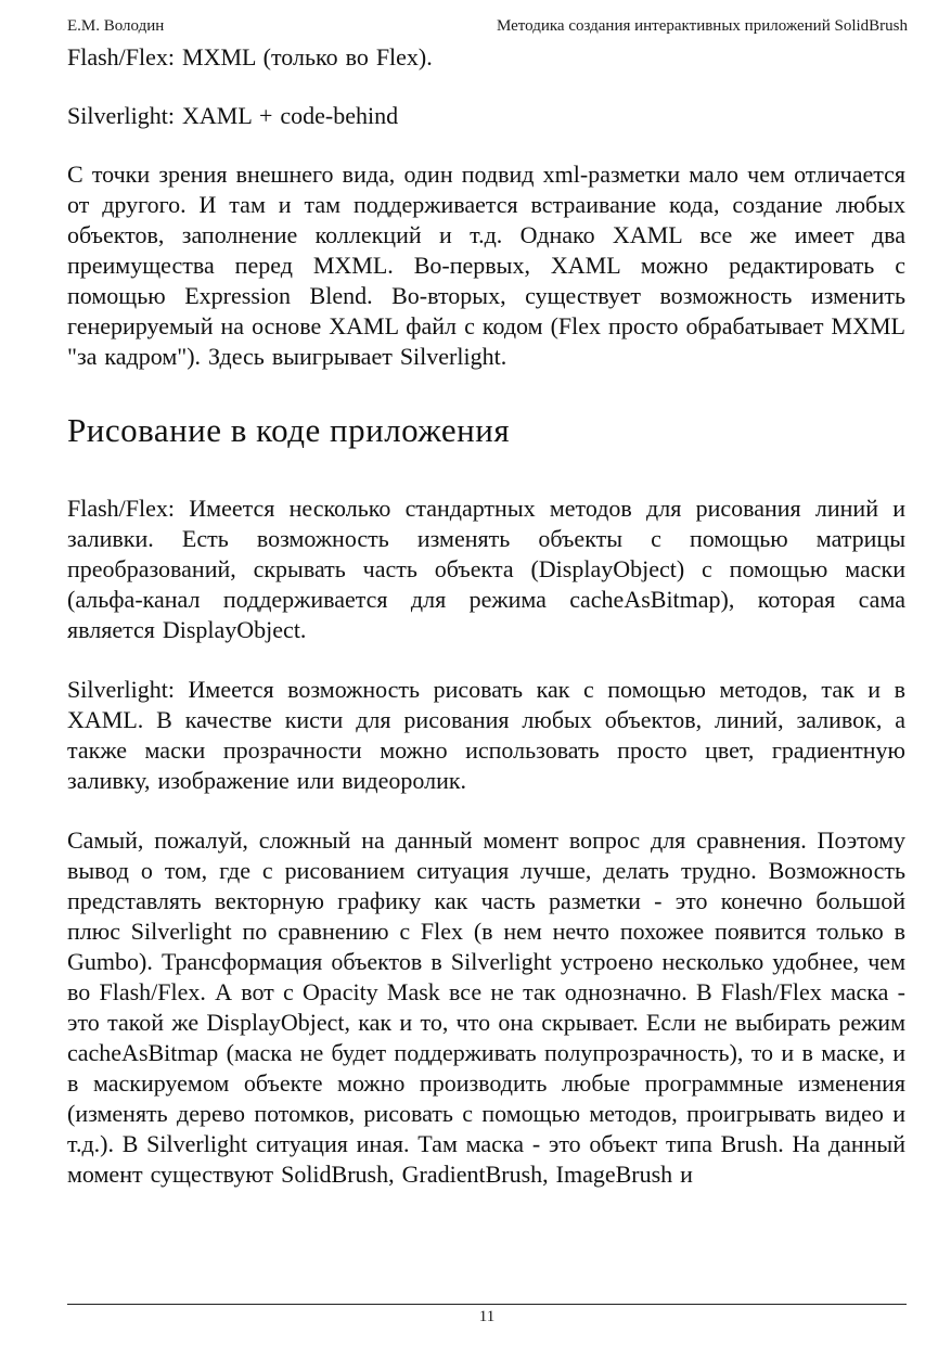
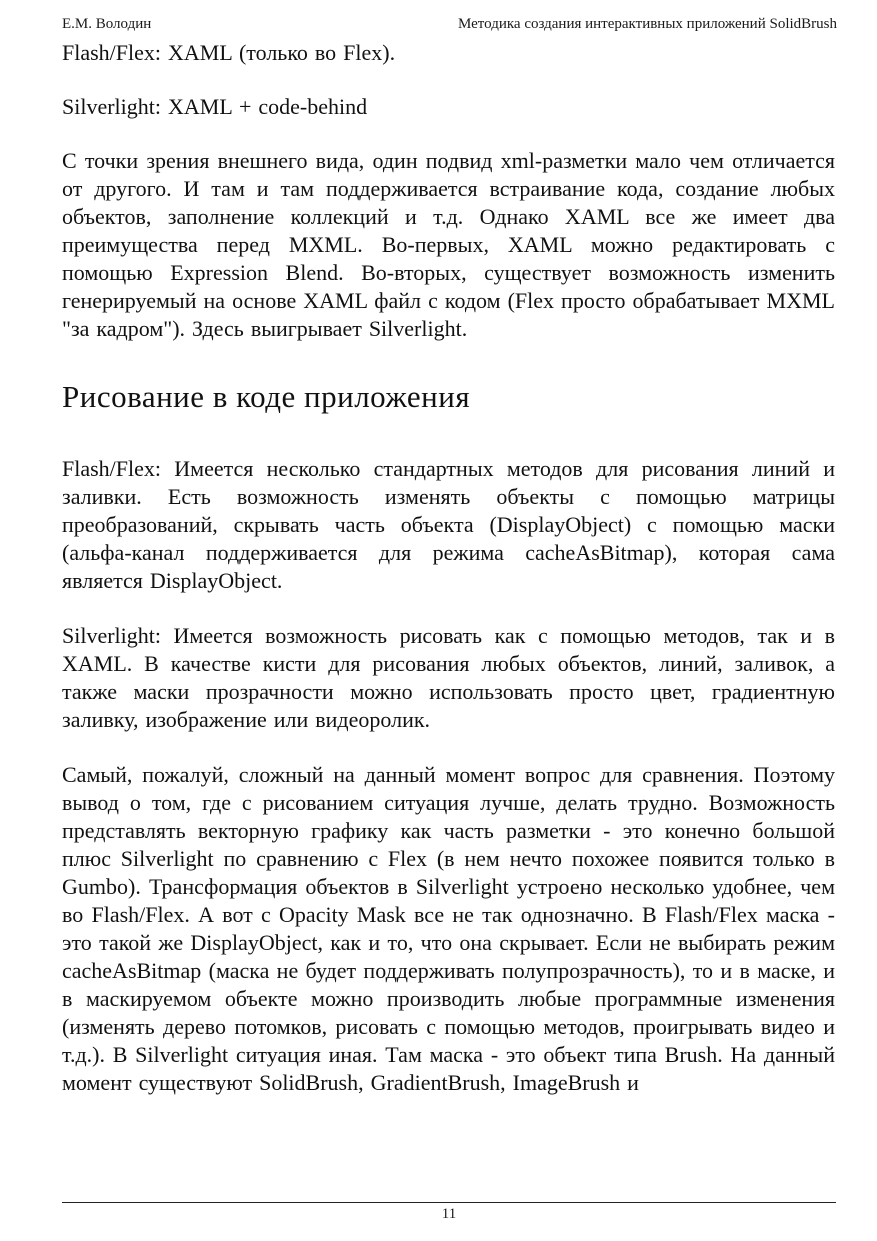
  Е.М. Володин
  Методика создания интерактивных приложений SolidBrush
- Flash/Flex: MXML (только во Flex).
+ Flash/Flex: XAML (только во Flex).
  Silverlight: XAML + code-behind
  С точки зрения внешнего вида, один подвид xml-разметки мало чем отличается от другого. И там и там поддерживается встраивание кода, создание любых объектов, заполнение коллекций и т.д. Однако XAML все же имеет два преимущества перед MXML. Во-первых, XAML можно редактировать с помощью Expression Blend. Во-вторых, существует возможность изменить генерируемый на основе XAML файл с кодом (Flex просто обрабатывает MXML "за кадром"). Здесь выигрывает Silverlight.
  Рисование в коде приложения
  Flash/Flex: Имеется несколько стандартных методов для рисования линий и заливки. Есть возможность изменять объекты с помощью матрицы преобразований, скрывать часть объекта (DisplayObject) с помощью маски (альфа-канал поддерживается для режима cacheAsBitmap), которая сама является DisplayObject.
  Silverlight: Имеется возможность рисовать как с помощью методов, так и в XAML. В качестве кисти для рисования любых объектов, линий, заливок, а также маски прозрачности можно использовать просто цвет, градиентную заливку, изображение или видеоролик.
  Самый, пожалуй, сложный на данный момент вопрос для сравнения. Поэтому вывод о том, где с рисованием ситуация лучше, делать трудно. Возможность представлять векторную графику как часть разметки - это конечно большой плюс Silverlight по сравнению с Flex (в нем нечто похожее появится только в Gumbo). Трансформация объектов в Silverlight устроено несколько удобнее, чем во Flash/Flex. А вот с Opacity Mask все не так однозначно. В Flash/Flex маска - это такой же DisplayObject, как и то, что она скрывает. Если не выбирать режим cacheAsBitmap (маска не будет поддерживать полупрозрачность), то и в маске, и в маскируемом объекте можно производить любые программные изменения (изменять дерево потомков, рисовать с помощью методов, проигрывать видео и т.д.). В Silverlight ситуация иная. Там маска - это объект типа Brush. На данный момент существуют SolidBrush, GradientBrush, ImageBrush и
  11
